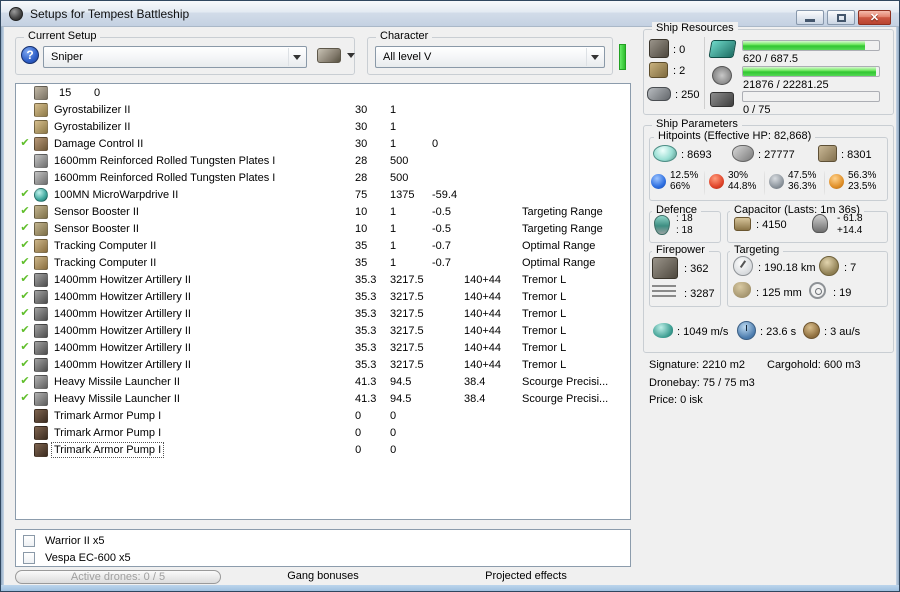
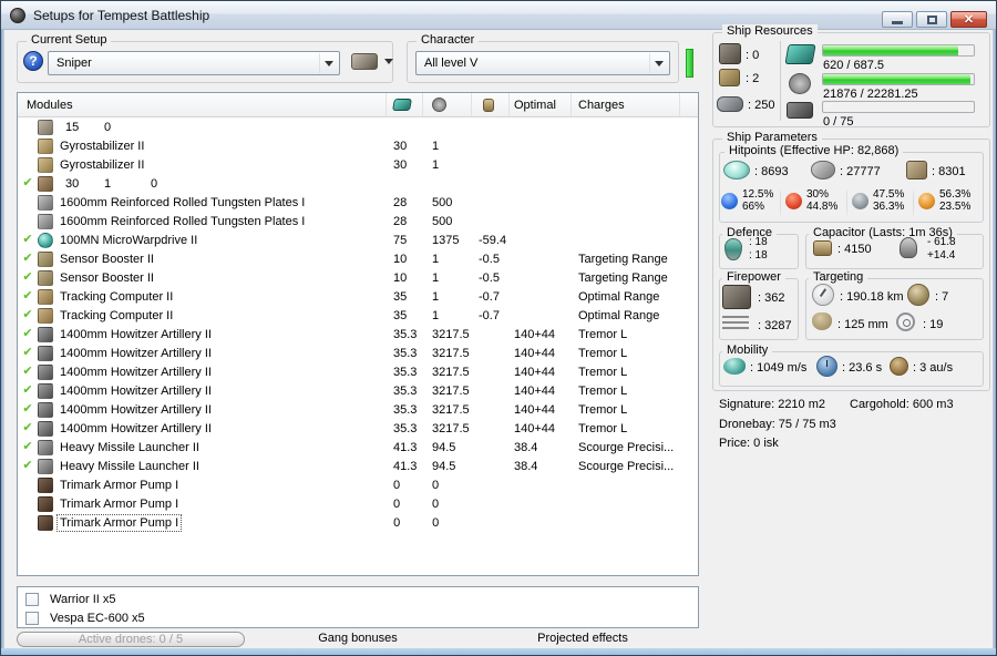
  Setups for Tempest Battleship
  ✕
  Current Setup
  ?
  Sniper
  Character
  All level V
+ Modules
+ Optimal
+ Charges
  15
  0
  Gyrostabilizer II
  30
  1
  Gyrostabilizer II
  30
  1
  ✔
- Damage Control II
  30
  1
  0
  1600mm Reinforced Rolled Tungsten Plates I
  28
  500
  1600mm Reinforced Rolled Tungsten Plates I
  28
  500
  ✔
  100MN MicroWarpdrive II
  75
  1375
  -59.4
  ✔
  Sensor Booster II
  10
  1
  -0.5
  Targeting Range
  ✔
  Sensor Booster II
  10
  1
  -0.5
  Targeting Range
  ✔
  Tracking Computer II
  35
  1
  -0.7
  Optimal Range
  ✔
  Tracking Computer II
  35
  1
  -0.7
  Optimal Range
  ✔
  1400mm Howitzer Artillery II
  35.3
  3217.5
  140+44
  Tremor L
  ✔
  1400mm Howitzer Artillery II
  35.3
  3217.5
  140+44
  Tremor L
  ✔
  1400mm Howitzer Artillery II
  35.3
  3217.5
  140+44
  Tremor L
  ✔
  1400mm Howitzer Artillery II
  35.3
  3217.5
  140+44
  Tremor L
  ✔
  1400mm Howitzer Artillery II
  35.3
  3217.5
  140+44
  Tremor L
  ✔
  1400mm Howitzer Artillery II
  35.3
  3217.5
  140+44
  Tremor L
  ✔
  Heavy Missile Launcher II
  41.3
  94.5
  38.4
  Scourge Precisi...
  ✔
  Heavy Missile Launcher II
  41.3
  94.5
  38.4
  Scourge Precisi...
  Trimark Armor Pump I
  0
  0
  Trimark Armor Pump I
  0
  0
  Trimark Armor Pump I
  0
  0
  Warrior II x5
  Vespa EC-600 x5
  Active drones: 0 / 5
  Gang bonuses
  Projected effects
  Ship Resources
  : 0
  : 2
  : 250
  620 / 687.5
  21876 / 22281.25
  0 / 75
  Ship Parameters
  Hitpoints (Effective HP: 82,868)
  : 8693
  : 27777
  : 8301
  12.5%
  66%
  30%
  44.8%
  47.5%
  36.3%
  56.3%
  23.5%
  Defence
  : 18
  : 18
  Capacitor (Lasts: 1m 36s)
  : 4150
  - 61.8
  +14.4
  Firepower
  : 362
  : 3287
  Targeting
  : 190.18 km
  : 7
  : 125 mm
  : 19
+ Mobility
  : 1049 m/s
  : 23.6 s
  : 3 au/s
  Signature: 2210 m2
  Cargohold: 600 m3
  Dronebay: 75 / 75 m3
  Price: 0 isk
